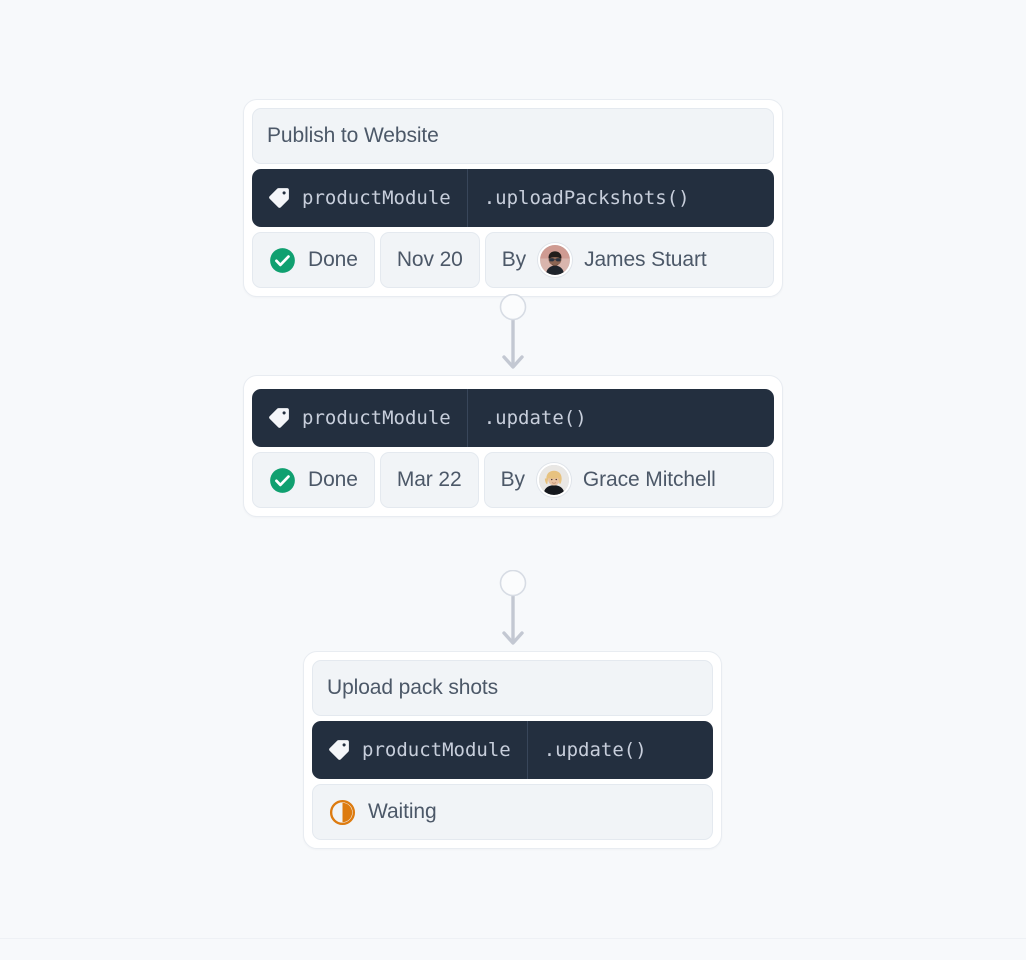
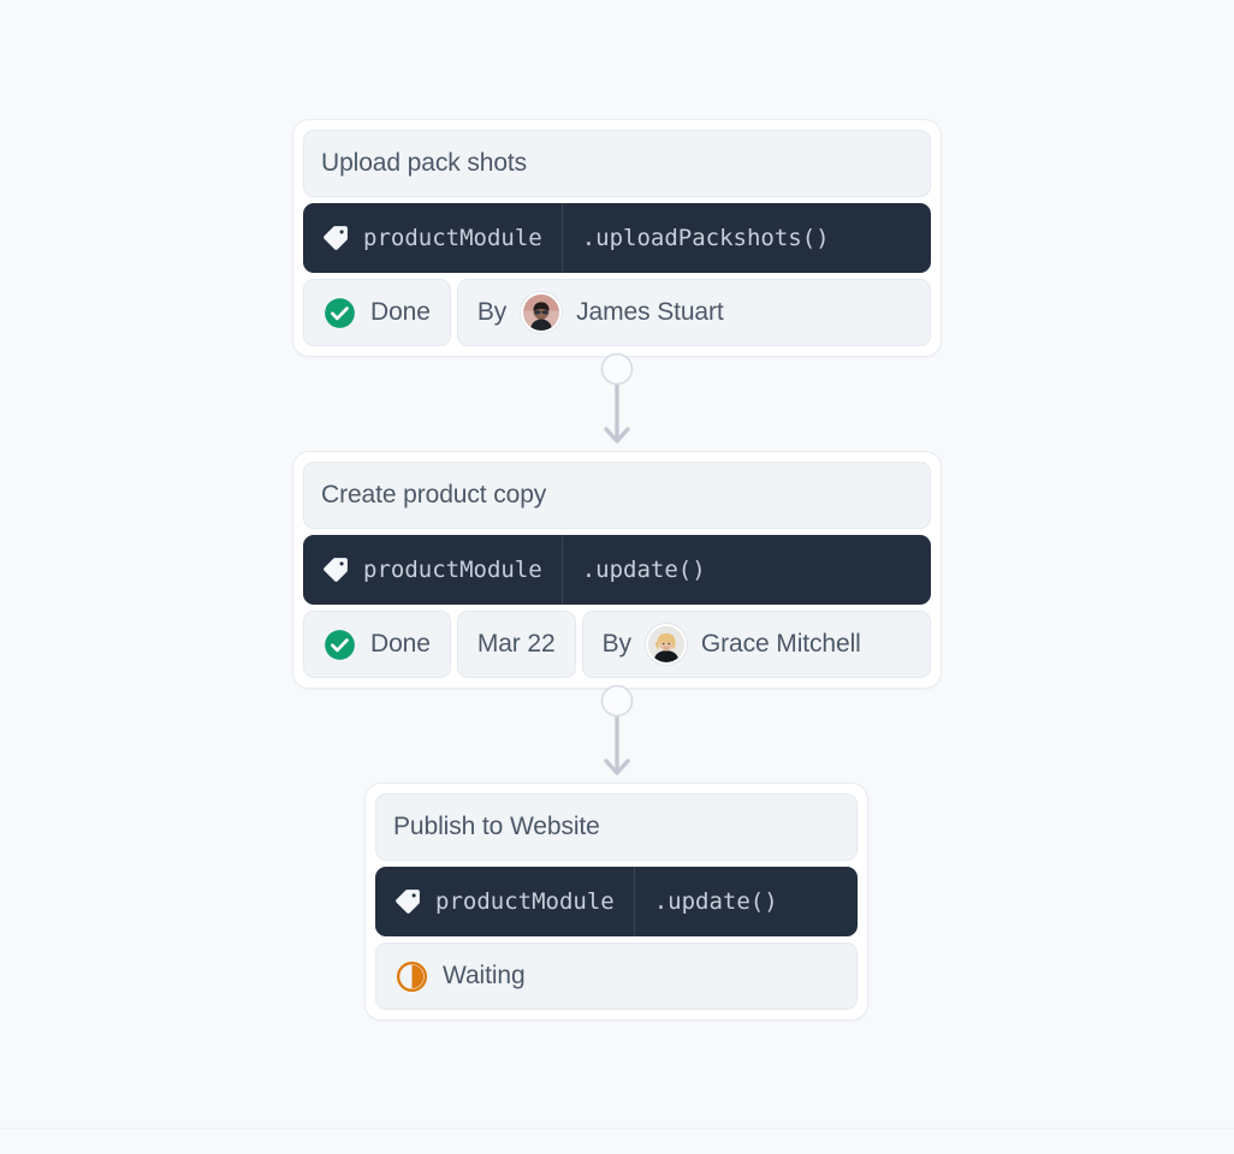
- Publish to Website
+ Upload pack shots
  productModule
  .uploadPackshots()
  Done
- Nov 20
  By
  James Stuart
+ Create product copy
  productModule
  .update()
  Done
  Mar 22
  By
  Grace Mitchell
- Upload pack shots
+ Publish to Website
  productModule
  .update()
  Waiting
